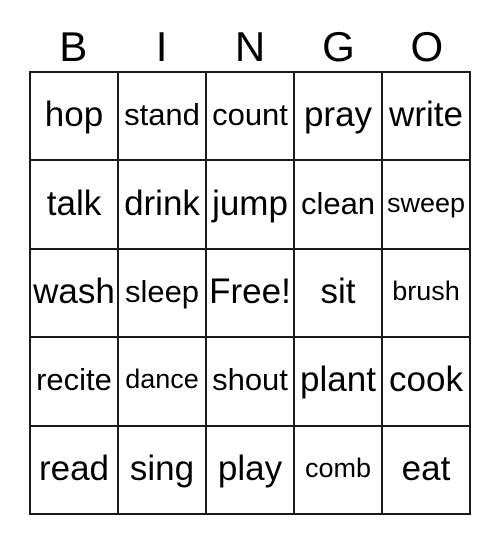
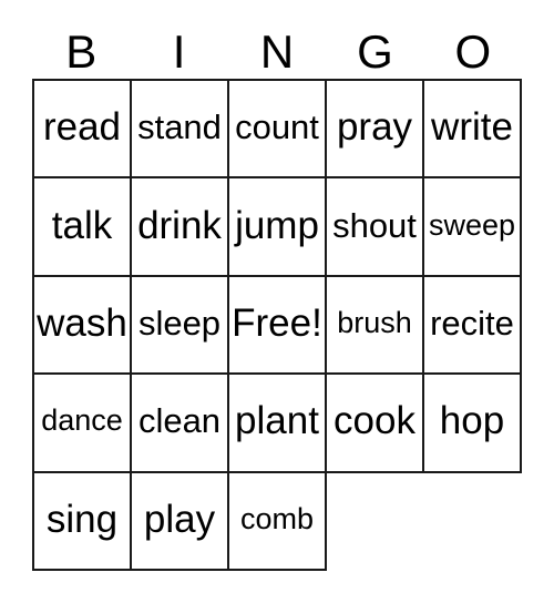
  B
  I
  N
  G
  O
- hop
+ read
  stand
  count
  pray
  write
  talk
  drink
  jump
- clean
+ shout
  sweep
  wash
  sleep
  Free!
- sit
  brush
  recite
  dance
- shout
+ clean
  plant
  cook
- read
+ hop
  sing
  play
  comb
- eat
